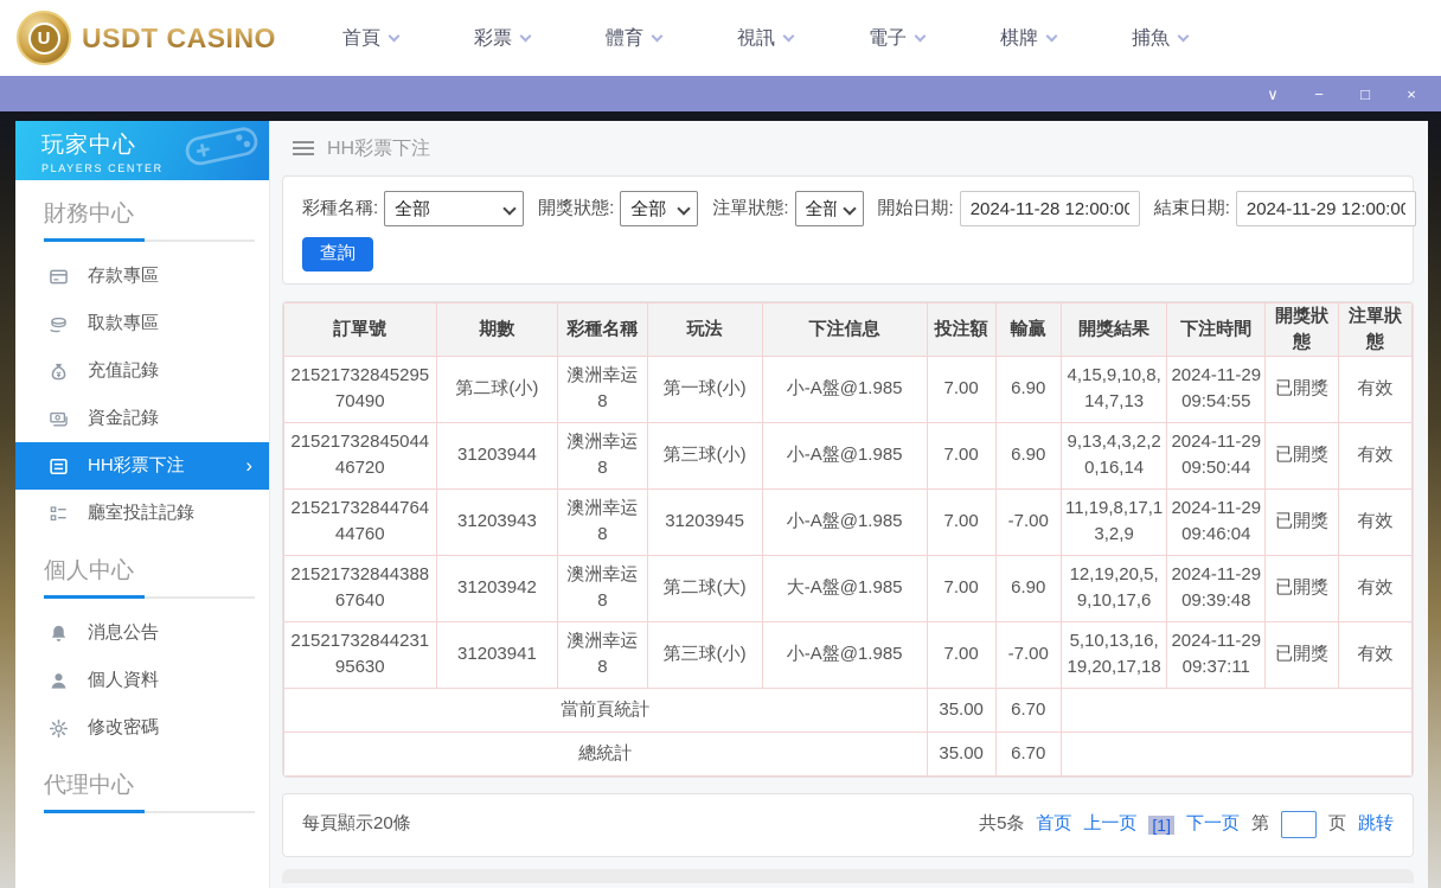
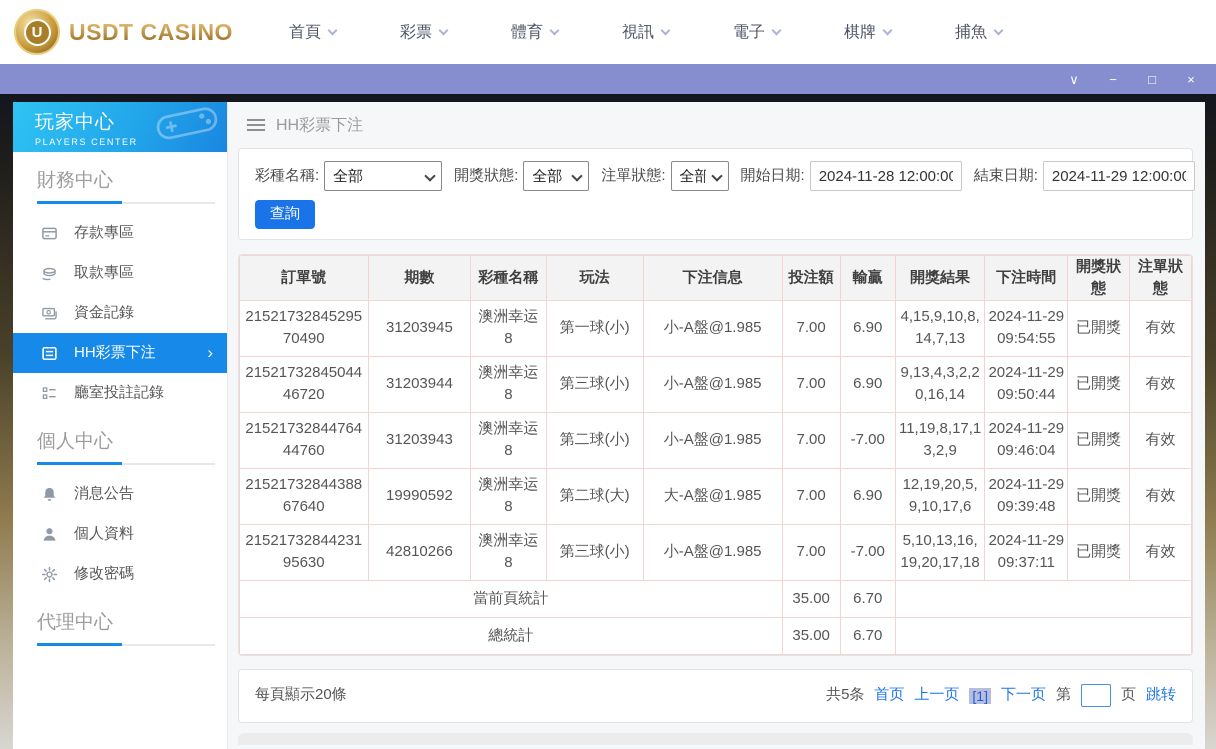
  U
  USDT CASINO
  首頁
  彩票
  體育
  視訊
  電子
  棋牌
  捕魚
  ∨
  −
  □
  ×
  玩家中心
  PLAYERS CENTER
  財務中心
  存款專區
  取款專區
- 充值記錄
  資金記錄
  HH彩票下注
  ›
  廳室投註記錄
  個人中心
  消息公告
  個人資料
  修改密碼
  代理中心
  HH彩票下注
  彩種名稱:
  全部
  開獎狀態:
  全部
  注單狀態:
  全部
  開始日期:
  2024-11-28 12:00:0
  結束日期:
  2024-11-29 12:00:0
  查詢
  訂單號	期數	彩種名稱	玩法	下注信息	投注額	輸贏	開獎結果	下注時間	開獎狀態	注單狀態
- 2152173284529570490	第二球(小)	澳洲幸运8	第一球(小)	小-A盤@1.985	7.00	6.90	4,15,9,10,8,14,7,13	2024-11-29 09:54:55	已開獎	有效
+ 2152173284529570490	31203945	澳洲幸运8	第一球(小)	小-A盤@1.985	7.00	6.90	4,15,9,10,8,14,7,13	2024-11-29 09:54:55	已開獎	有效
  2152173284504446720	31203944	澳洲幸运8	第三球(小)	小-A盤@1.985	7.00	6.90	9,13,4,3,2,20,16,14	2024-11-29 09:50:44	已開獎	有效
- 2152173284476444760	31203943	澳洲幸运8	31203945	小-A盤@1.985	7.00	-7.00	11,19,8,17,13,2,9	2024-11-29 09:46:04	已開獎	有效
+ 2152173284476444760	31203943	澳洲幸运8	第二球(小)	小-A盤@1.985	7.00	-7.00	11,19,8,17,13,2,9	2024-11-29 09:46:04	已開獎	有效
- 2152173284438867640	31203942	澳洲幸运8	第二球(大)	大-A盤@1.985	7.00	6.90	12,19,20,5,9,10,17,6	2024-11-29 09:39:48	已開獎	有效
+ 2152173284438867640	19990592	澳洲幸运8	第二球(大)	大-A盤@1.985	7.00	6.90	12,19,20,5,9,10,17,6	2024-11-29 09:39:48	已開獎	有效
- 2152173284423195630	31203941	澳洲幸运8	第三球(小)	小-A盤@1.985	7.00	-7.00	5,10,13,16,19,20,17,18	2024-11-29 09:37:11	已開獎	有效
+ 2152173284423195630	42810266	澳洲幸运8	第三球(小)	小-A盤@1.985	7.00	-7.00	5,10,13,16,19,20,17,18	2024-11-29 09:37:11	已開獎	有效
  當前頁統計	35.00	6.70
  總統計	35.00	6.70
  每頁顯示20條
  共5条
  首页
  上一页
  [1]
  下一页
  第
  页
  跳转
